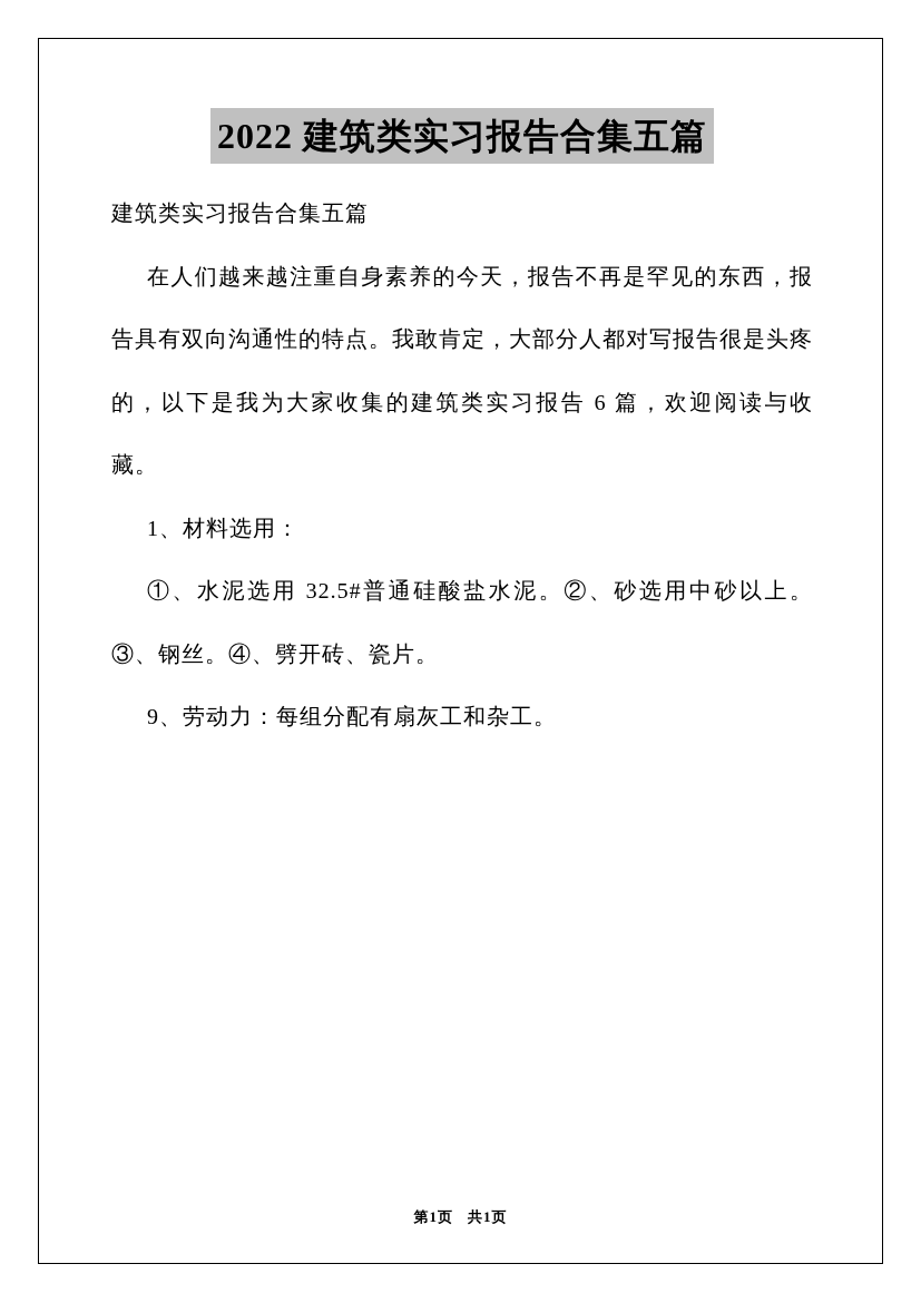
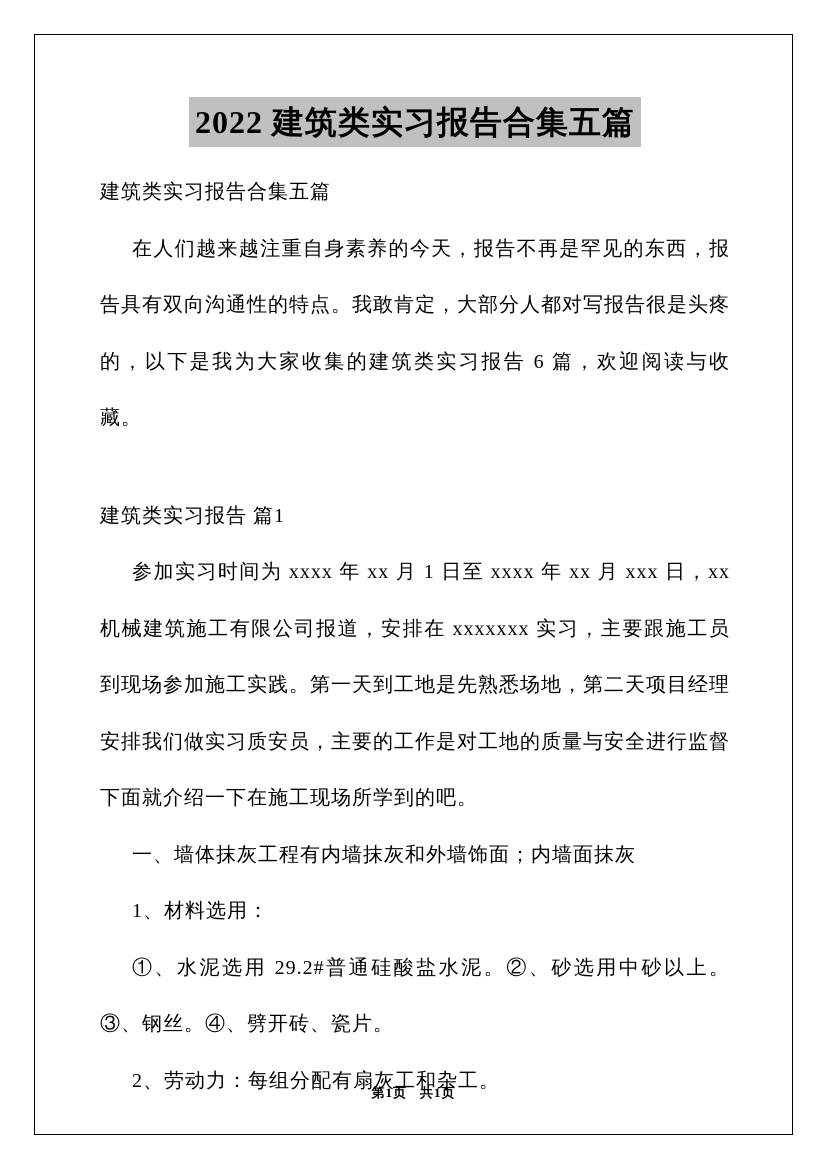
  2022 建筑类实习报告合集五篇
  建筑类实习报告合集五篇
  在人们越来越注重自身素养的今天，报告不再是罕见的东西，报告具有双向沟通性的特点。我敢肯定，大部分人都对写报告很是头疼的，以下是我为大家收集的建筑类实习报告 6 篇，欢迎阅读与收藏。
+ 建筑类实习报告 篇1
+ 参加实习时间为 xxxx 年 xx 月 1 日至 xxxx 年 xx 月 xxx 日，xx 机械建筑施工有限公司报道，安排在 xxxxxxx 实习，主要跟施工员到现场参加施工实践。第一天到工地是先熟悉场地，第二天项目经理安排我们做实习质安员，主要的工作是对工地的质量与安全进行监督下面就介绍一下在施工现场所学到的吧。
+ 一、墙体抹灰工程有内墙抹灰和外墙饰面；内墙面抹灰
  1、材料选用：
- ①、水泥选用 32.5#普通硅酸盐水泥。②、砂选用中砂以上。③、钢丝。④、劈开砖、瓷片。
+ ①、水泥选用 29.2#普通硅酸盐水泥。②、砂选用中砂以上。③、钢丝。④、劈开砖、瓷片。
- 9、劳动力：每组分配有扇灰工和杂工。
+ 2、劳动力：每组分配有扇灰工和杂工。
  第1页 共1页
